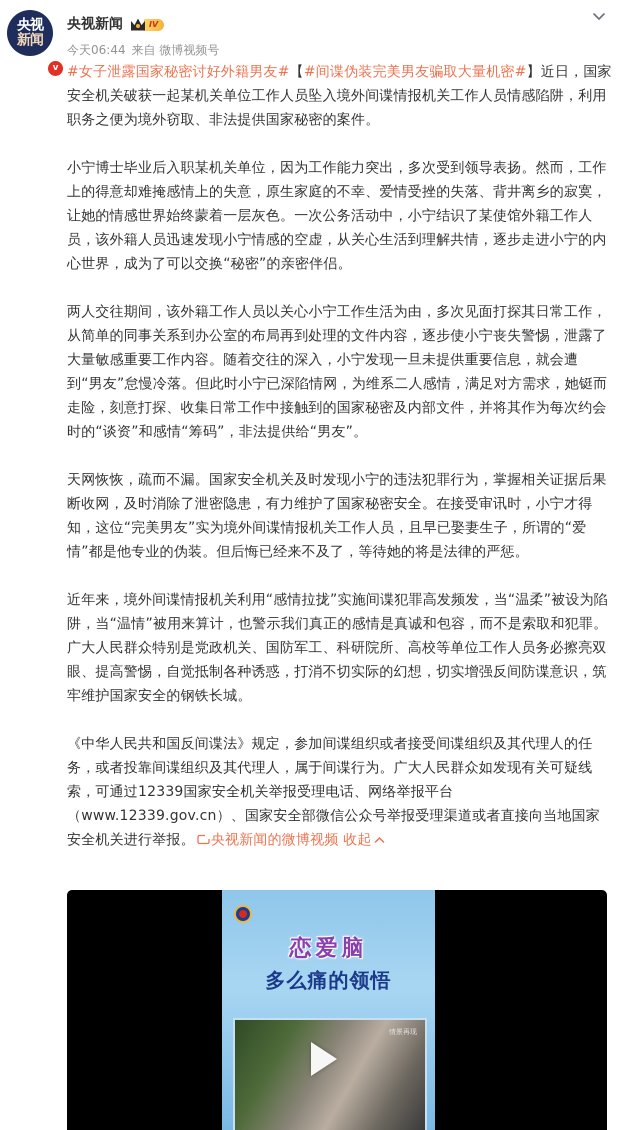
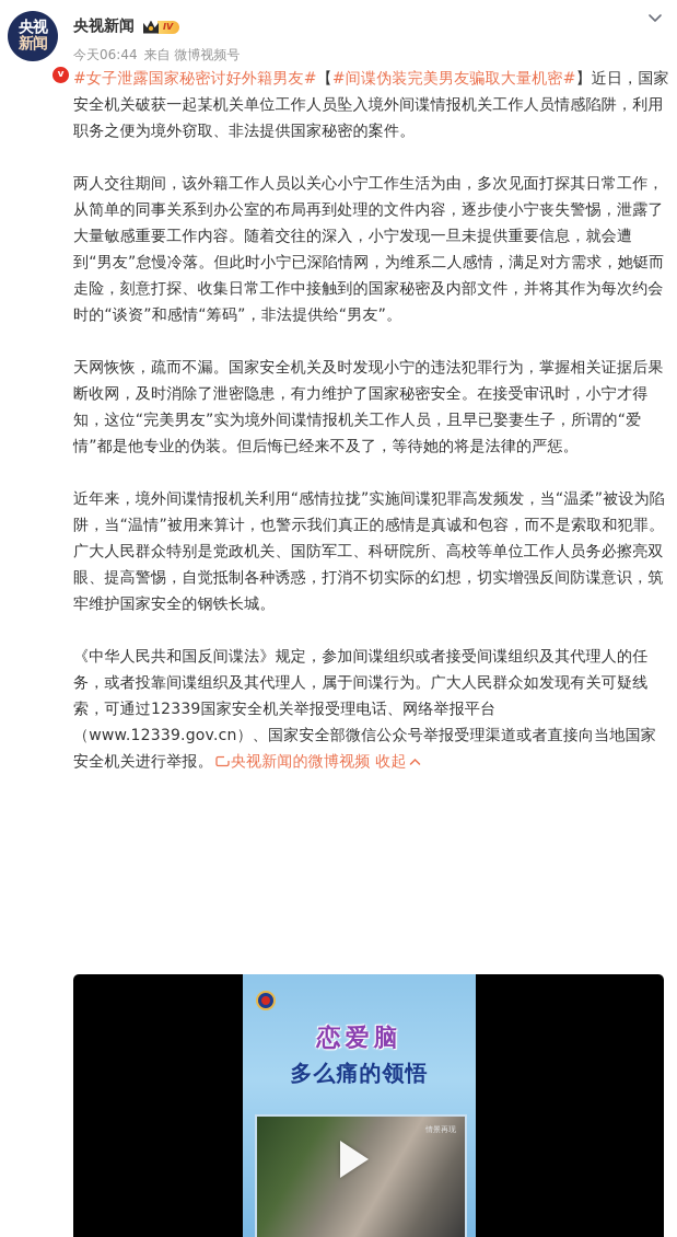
  央视
  新闻
  v
  央视新闻
  IV
  今天06:44 来自 微博视频号
  #女子泄露国家秘密讨好外籍男友#【#间谍伪装完美男友骗取大量机密#】近日，国家安全机关破获一起某机关单位工作人员坠入境外间谍情报机关工作人员情感陷阱，利用职务之便为境外窃取、非法提供国家秘密的案件。
- 小宁博士毕业后入职某机关单位，因为工作能力突出，多次受到领导表扬。然而，工作上的得意却难掩感情上的失意，原生家庭的不幸、爱情受挫的失落、背井离乡的寂寞，让她的情感世界始终蒙着一层灰色。一次公务活动中，小宁结识了某使馆外籍工作人员，该外籍人员迅速发现小宁情感的空虚，从关心生活到理解共情，逐步走进小宁的内心世界，成为了可以交换“秘密”的亲密伴侣。
  两人交往期间，该外籍工作人员以关心小宁工作生活为由，多次见面打探其日常工作，从简单的同事关系到办公室的布局再到处理的文件内容，逐步使小宁丧失警惕，泄露了大量敏感重要工作内容。随着交往的深入，小宁发现一旦未提供重要信息，就会遭到“男友”怠慢冷落。但此时小宁已深陷情网，为维系二人感情，满足对方需求，她铤而走险，刻意打探、收集日常工作中接触到的国家秘密及内部文件，并将其作为每次约会时的“谈资”和感情“筹码”，非法提供给“男友”。
  天网恢恢，疏而不漏。国家安全机关及时发现小宁的违法犯罪行为，掌握相关证据后果断收网，及时消除了泄密隐患，有力维护了国家秘密安全。在接受审讯时，小宁才得知，这位“完美男友”实为境外间谍情报机关工作人员，且早已娶妻生子，所谓的“爱情”都是他专业的伪装。但后悔已经来不及了，等待她的将是法律的严惩。
  近年来，境外间谍情报机关利用“感情拉拢”实施间谍犯罪高发频发，当“温柔”被设为陷阱，当“温情”被用来算计，也警示我们真正的感情是真诚和包容，而不是索取和犯罪。广大人民群众特别是党政机关、国防军工、科研院所、高校等单位工作人员务必擦亮双眼、提高警惕，自觉抵制各种诱惑，打消不切实际的幻想，切实增强反间防谍意识，筑牢维护国家安全的钢铁长城。
  《中华人民共和国反间谍法》规定，参加间谍组织或者接受间谍组织及其代理人的任务，或者投靠间谍组织及其代理人，属于间谍行为。广大人民群众如发现有关可疑线索，可通过12339国家安全机关举报受理电话、网络举报平台（www.12339.gov.cn）、国家安全部微信公众号举报受理渠道或者直接向当地国家安全机关进行举报。 央视新闻的微博视频 收起
  恋爱脑
  多么痛的领悟
  情景再现
